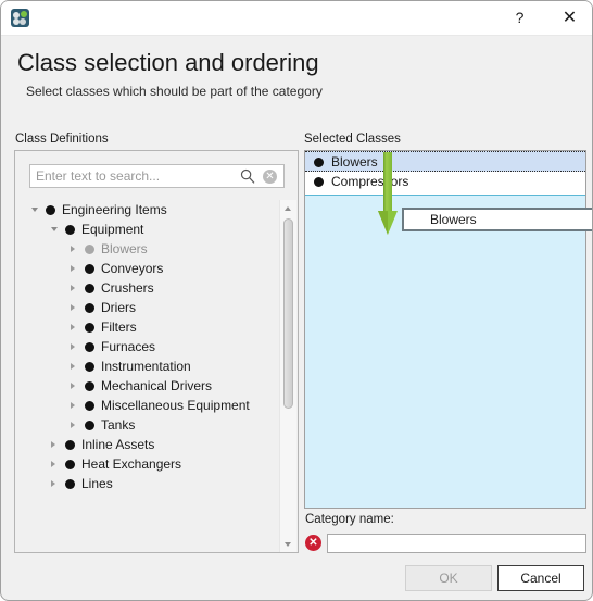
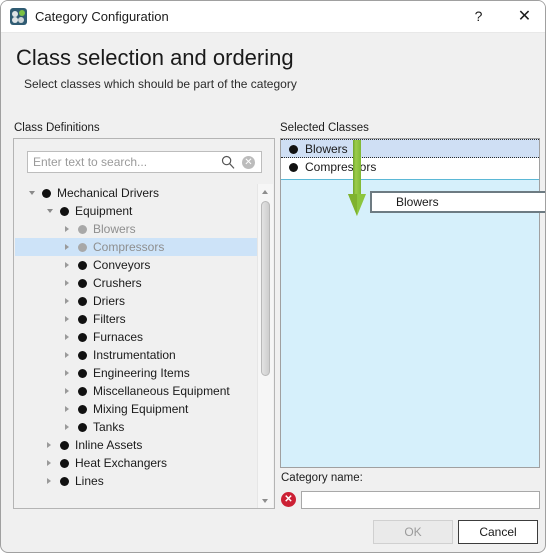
+ Category Configuration
  ?
  ✕
  Class selection and ordering
  Select classes which should be part of the category
  Class Definitions
  Selected Classes
  Enter text to search...
  ✕
- Engineering Items
+ Mechanical Drivers
  Equipment
  Blowers
+ Compressors
  Conveyors
  Crushers
  Driers
  Filters
  Furnaces
  Instrumentation
- Mechanical Drivers
+ Engineering Items
  Miscellaneous Equipment
+ Mixing Equipment
  Tanks
  Inline Assets
  Heat Exchangers
  Lines
  Blowers
  Compresors
  Blowers
  Category name:
  ✕
  OK
  Cancel
